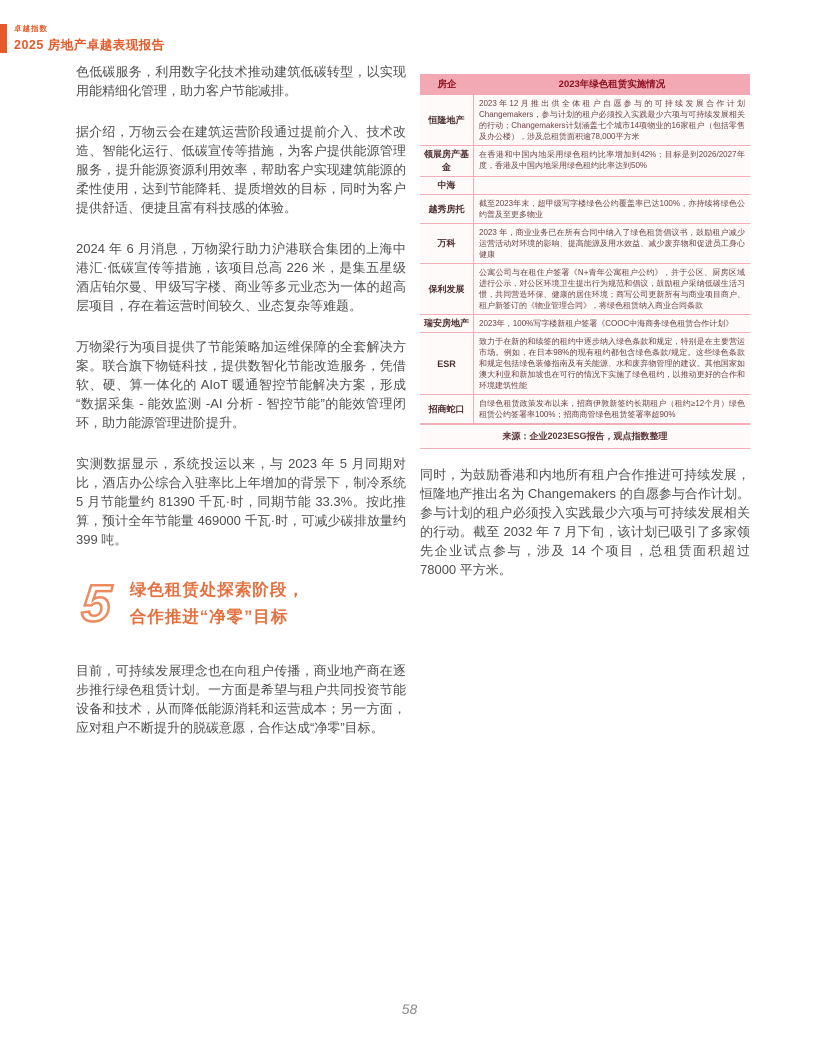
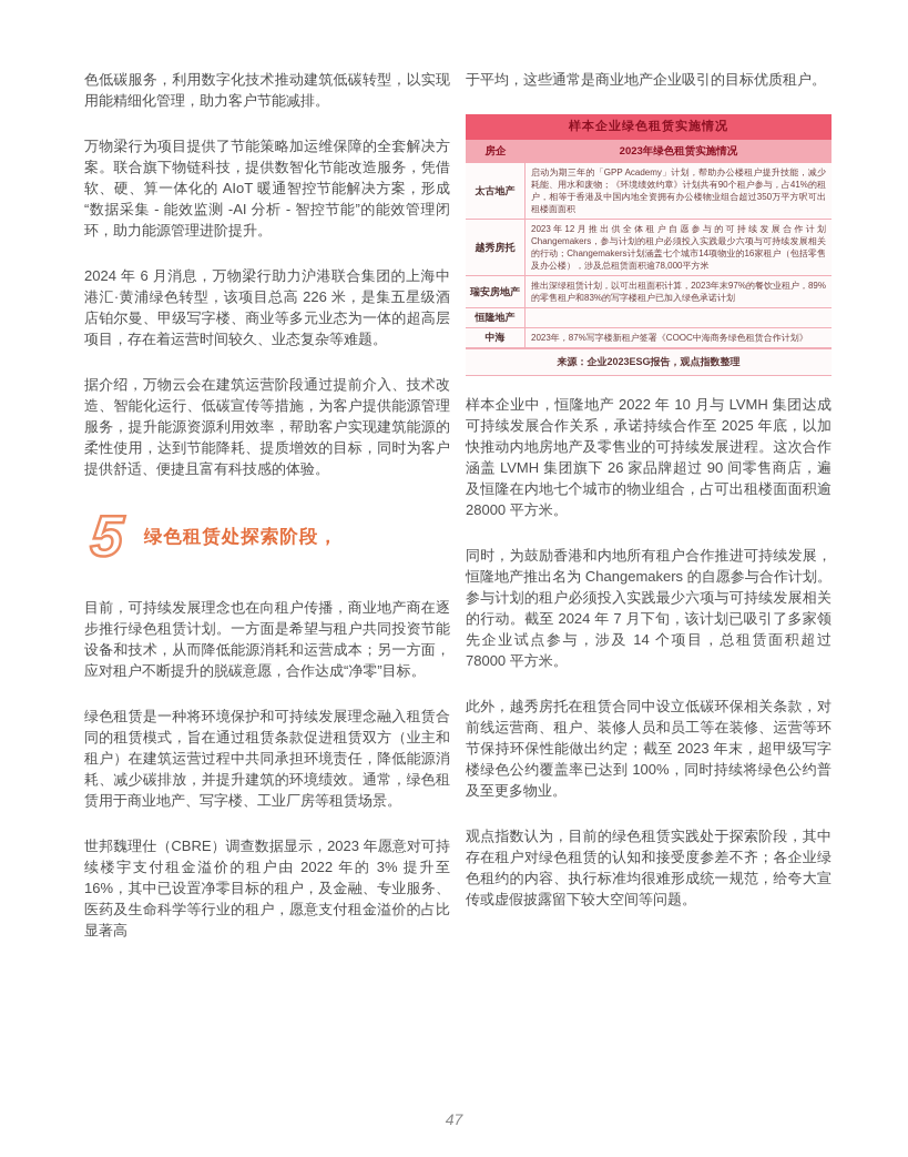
- 卓越指数
- 2025 房地产卓越表现报告
  色低碳服务，利用数字化技术推动建筑低碳转型，以实现用能精细化管理，助力客户节能减排。
- 据介绍，万物云会在建筑运营阶段通过提前介入、技术改造、智能化运行、低碳宣传等措施，为客户提供能源管理服务，提升能源资源利用效率，帮助客户实现建筑能源的柔性使用，达到节能降耗、提质增效的目标，同时为客户提供舒适、便捷且富有科技感的体验。
+ 万物梁行为项目提供了节能策略加运维保障的全套解决方案。联合旗下物链科技，提供数智化节能改造服务，凭借软、硬、算一体化的 AIoT 暖通智控节能解决方案，形成“数据采集 - 能效监测 -AI 分析 - 智控节能”的能效管理闭环，助力能源管理进阶提升。
- 2024 年 6 月消息，万物梁行助力沪港联合集团的上海中港汇·低碳宣传等措施，该项目总高 226 米，是集五星级酒店铂尔曼、甲级写字楼、商业等多元业态为一体的超高层项目，存在着运营时间较久、业态复杂等难题。
+ 2024 年 6 月消息，万物梁行助力沪港联合集团的上海中港汇·黄浦绿色转型，该项目总高 226 米，是集五星级酒店铂尔曼、甲级写字楼、商业等多元业态为一体的超高层项目，存在着运营时间较久、业态复杂等难题。
- 万物梁行为项目提供了节能策略加运维保障的全套解决方案。联合旗下物链科技，提供数智化节能改造服务，凭借软、硬、算一体化的 AIoT 暖通智控节能解决方案，形成“数据采集 - 能效监测 -AI 分析 - 智控节能”的能效管理闭环，助力能源管理进阶提升。
+ 据介绍，万物云会在建筑运营阶段通过提前介入、技术改造、智能化运行、低碳宣传等措施，为客户提供能源管理服务，提升能源资源利用效率，帮助客户实现建筑能源的柔性使用，达到节能降耗、提质增效的目标，同时为客户提供舒适、便捷且富有科技感的体验。
- 实测数据显示，系统投运以来，与 2023 年 5 月同期对比，酒店办公综合入驻率比上年增加的背景下，制冷系统 5 月节能量约 81390 千瓦·时，同期节能 33.3%。按此推算，预计全年节能量 469000 千瓦·时，可减少碳排放量约 399 吨。
  绿色租赁处探索阶段，
- 合作推进“净零”目标
  目前，可持续发展理念也在向租户传播，商业地产商在逐步推行绿色租赁计划。一方面是希望与租户共同投资节能设备和技术，从而降低能源消耗和运营成本；另一方面，应对租户不断提升的脱碳意愿，合作达成“净零”目标。
+ 绿色租赁是一种将环境保护和可持续发展理念融入租赁合同的租赁模式，旨在通过租赁条款促进租赁双方（业主和租户）在建筑运营过程中共同承担环境责任，降低能源消耗、减少碳排放，并提升建筑的环境绩效。通常，绿色租赁用于商业地产、写字楼、工业厂房等租赁场景。
+ 世邦魏理仕（CBRE）调查数据显示，2023 年愿意对可持续楼宇支付租金溢价的租户由 2022 年的 3% 提升至 16%，其中已设置净零目标的租户，及金融、专业服务、医药及生命科学等行业的租户，愿意支付租金溢价的占比显著高
+ 于平均，这些通常是商业地产企业吸引的目标优质租户。
+ 样本企业绿色租赁实施情况
  房企
  2023年绿色租赁实施情况
+ 太古地产
+ 启动为期三年的「GPP Academy」计划，帮助办公楼租户提升技能，减少耗能、用水和废物；《环境绩效约章》计划共有90个租户参与，占41%的租户，相等于香港及中国内地全资拥有办公楼物业组合超过350万平方呎可出租楼面面积
- 恒隆地产
+ 越秀房托
  2023年12月推出供全体租户自愿参与的可持续发展合作计划Changemakers，参与计划的租户必须投入实践最少六项与可持续发展相关的行动；Changemakers计划涵盖七个城市14项物业的16家租户（包括零售及办公楼），涉及总租赁面积逾78,000平方米
- 领展房产基金
- 在香港和中国内地采用绿色租约比率增加到42%；目标是到2026/2027年度，香港及中国内地采用绿色租约比率达到50%
- 中海
+ 瑞安房地产
+ 推出深绿租赁计划，以可出租面积计算，2023年末97%的餐饮业租户，89%的零售租户和83%的写字楼租户已加入绿色承诺计划
- 越秀房托
+ 恒隆地产
- 截至2023年末，超甲级写字楼绿色公约覆盖率已达100%，亦持续将绿色公约普及至更多物业
- 万科
- 2023 年，商业业务已在所有合同中纳入了绿色租赁倡议书，鼓励租户减少运营活动对环境的影响、提高能源及用水效益、减少废弃物和促进员工身心健康
- 保利发展
- 公寓公司与在租住户签署《N+青年公寓租户公约》，并于公区、厨房区域进行公示，对公区环境卫生提出行为规范和倡议，鼓励租户采纳低碳生活习惯，共同营造环保、健康的居住环境；商写公司更新所有与商业项目商户、租户新签订的《物业管理合同》，将绿色租赁纳入商业合同条款
- 瑞安房地产
+ 中海
- 2023年，100%写字楼新租户签署《COOC中海商务绿色租赁合作计划》
+ 2023年，87%写字楼新租户签署《COOC中海商务绿色租赁合作计划》
- ESR
- 致力于在新的和续签的租约中逐步纳入绿色条款和规定，特别是在主要营运市场。例如，在日本98%的现有租约都包含绿色条款/规定。这些绿色条款和规定包括绿色装修指南及有关能源、水和废弃物管理的建议。其他国家如澳大利亚和新加坡也在可行的情况下实施了绿色租约，以推动更好的合作和环境建筑性能
- 招商蛇口
- 自绿色租赁政策发布以来，招商伊敦新签约长期租户（租约≥12个月）绿色租赁公约签署率100%；招商商管绿色租赁签署率超90%
  来源：企业2023ESG报告，观点指数整理
+ 样本企业中，恒隆地产 2022 年 10 月与 LVMH 集团达成可持续发展合作关系，承诺持续合作至 2025 年底，以加快推动内地房地产及零售业的可持续发展进程。这次合作涵盖 LVMH 集团旗下 26 家品牌超过 90 间零售商店，遍及恒隆在内地七个城市的物业组合，占可出租楼面面积逾 28000 平方米。
- 同时，为鼓励香港和内地所有租户合作推进可持续发展，恒隆地产推出名为 Changemakers 的自愿参与合作计划。参与计划的租户必须投入实践最少六项与可持续发展相关的行动。截至 2032 年 7 月下旬，该计划已吸引了多家领先企业试点参与，涉及 14 个项目，总租赁面积超过 78000 平方米。
+ 同时，为鼓励香港和内地所有租户合作推进可持续发展，恒隆地产推出名为 Changemakers 的自愿参与合作计划。参与计划的租户必须投入实践最少六项与可持续发展相关的行动。截至 2024 年 7 月下旬，该计划已吸引了多家领先企业试点参与，涉及 14 个项目，总租赁面积超过 78000 平方米。
+ 此外，越秀房托在租赁合同中设立低碳环保相关条款，对前线运营商、租户、装修人员和员工等在装修、运营等环节保持环保性能做出约定；截至 2023 年末，超甲级写字楼绿色公约覆盖率已达到 100%，同时持续将绿色公约普及至更多物业。
+ 观点指数认为，目前的绿色租赁实践处于探索阶段，其中存在租户对绿色租赁的认知和接受度参差不齐；各企业绿色租约的内容、执行标准均很难形成统一规范，给夸大宣传或虚假披露留下较大空间等问题。
- 58
+ 47
